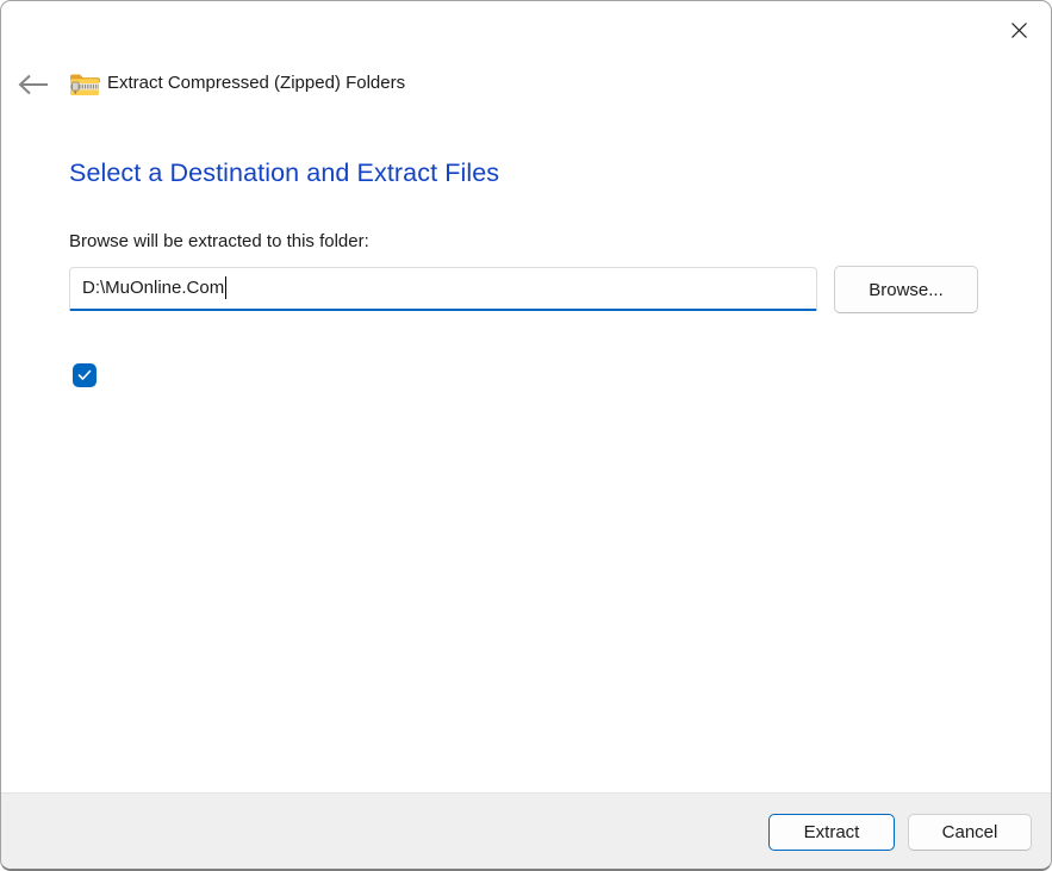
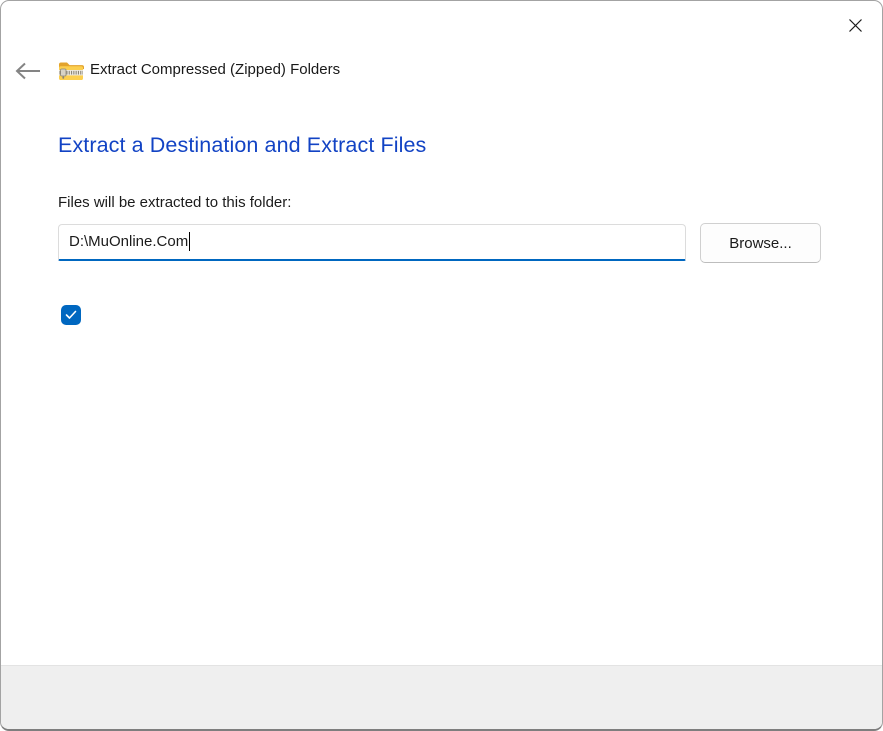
  Extract Compressed (Zipped) Folders
- Select a Destination and Extract Files
+ Extract a Destination and Extract Files
- Browse will be extracted to this folder:
+ Files will be extracted to this folder:
  D:\MuOnline.Com
  Browse...
- Extract
- Cancel
